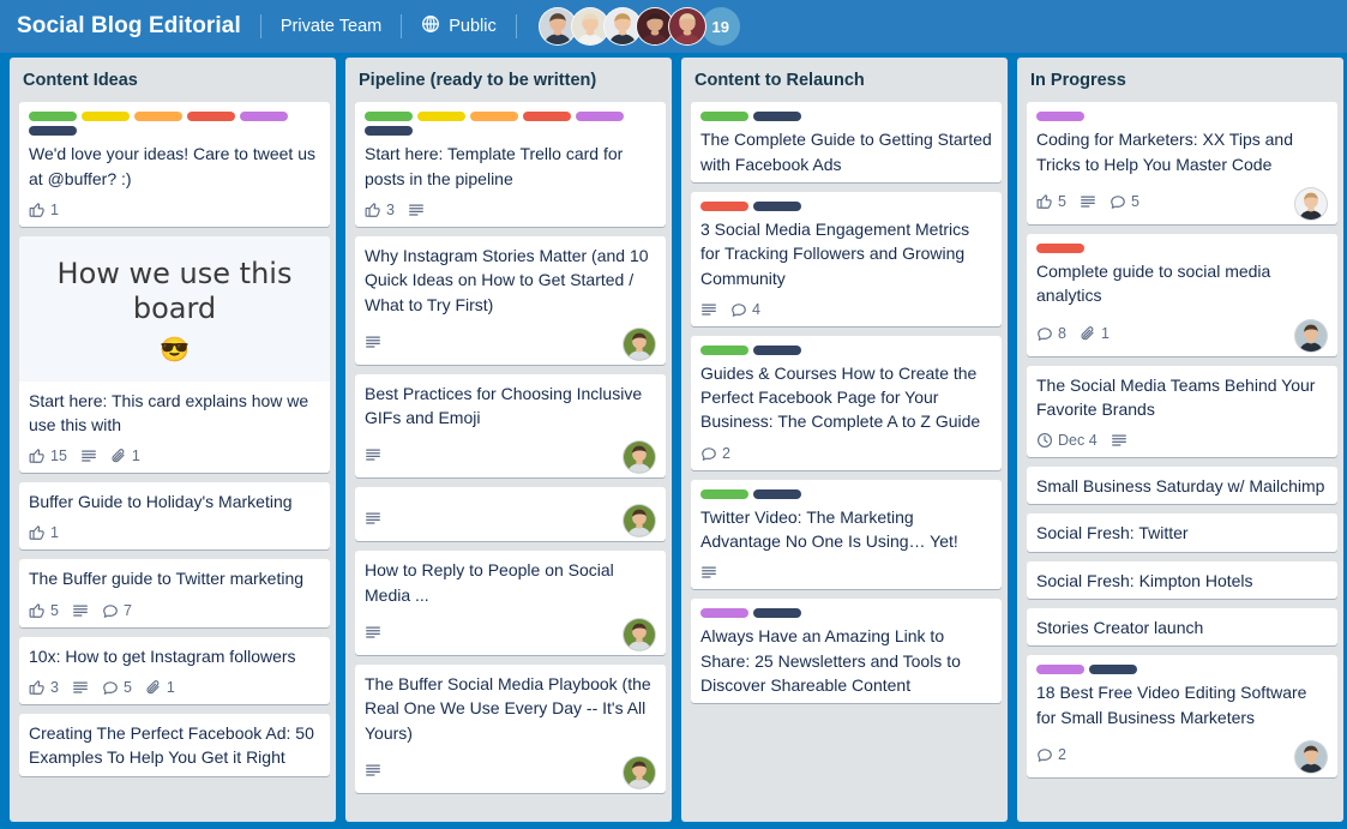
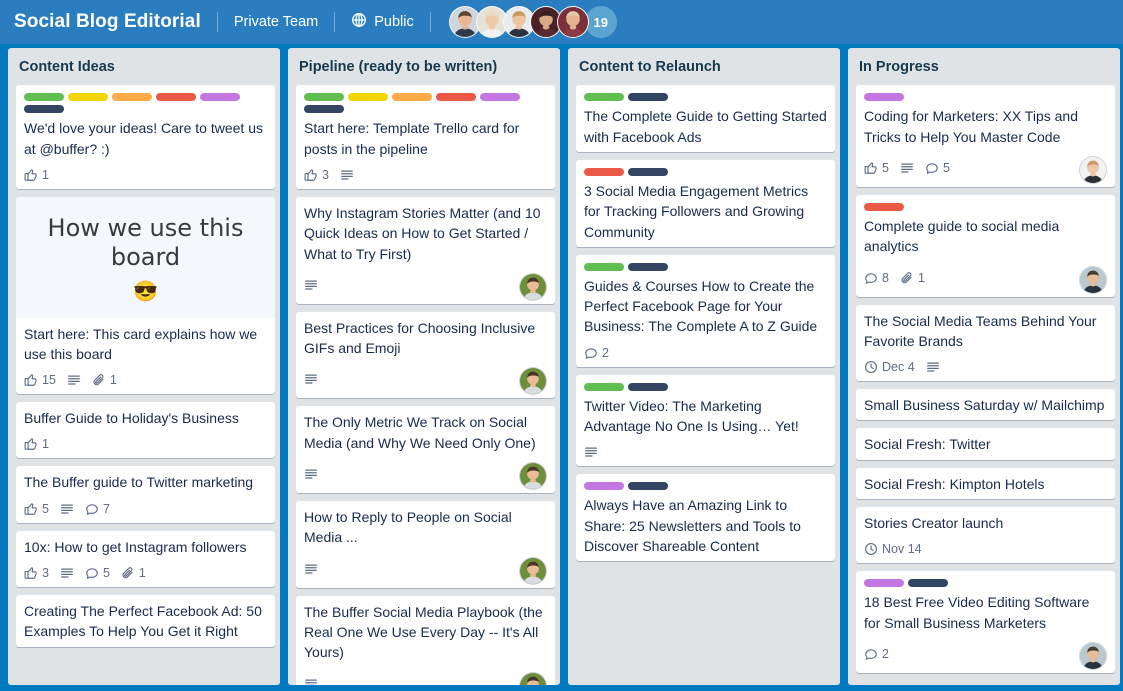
  Social Blog Editorial
  Private Team
  Public
  19
  Content Ideas
  We'd love your ideas! Care to tweet us at @buffer? :)
  1
  How we use this board
  😎
- Start here: This card explains how we use this with
+ Start here: This card explains how we use this board
  15
  1
- Buffer Guide to Holiday's Marketing
+ Buffer Guide to Holiday's Business
  1
  The Buffer guide to Twitter marketing
  5
  7
  10x: How to get Instagram followers
  3
  5
  1
  Creating The Perfect Facebook Ad: 50 Examples To Help You Get it Right
  Pipeline (ready to be written)
  Start here: Template Trello card for posts in the pipeline
  3
  Why Instagram Stories Matter (and 10 Quick Ideas on How to Get Started / What to Try First)
  Best Practices for Choosing Inclusive GIFs and Emoji
+ The Only Metric We Track on Social Media (and Why We Need Only One)
  How to Reply to People on Social Media ...
  The Buffer Social Media Playbook (the Real One We Use Every Day -- It's All Yours)
  Content to Relaunch
  The Complete Guide to Getting Started with Facebook Ads
  3 Social Media Engagement Metrics for Tracking Followers and Growing Community
- 4
  Guides & Courses How to Create the Perfect Facebook Page for Your Business: The Complete A to Z Guide
  2
  Twitter Video: The Marketing Advantage No One Is Using… Yet!
  Always Have an Amazing Link to Share: 25 Newsletters and Tools to Discover Shareable Content
  In Progress
  Coding for Marketers: XX Tips and Tricks to Help You Master Code
  5
  5
  Complete guide to social media analytics
  8
  1
  The Social Media Teams Behind Your Favorite Brands
  Dec 4
  Small Business Saturday w/ Mailchimp
  Social Fresh: Twitter
  Social Fresh: Kimpton Hotels
  Stories Creator launch
+ Nov 14
  18 Best Free Video Editing Software for Small Business Marketers
  2
